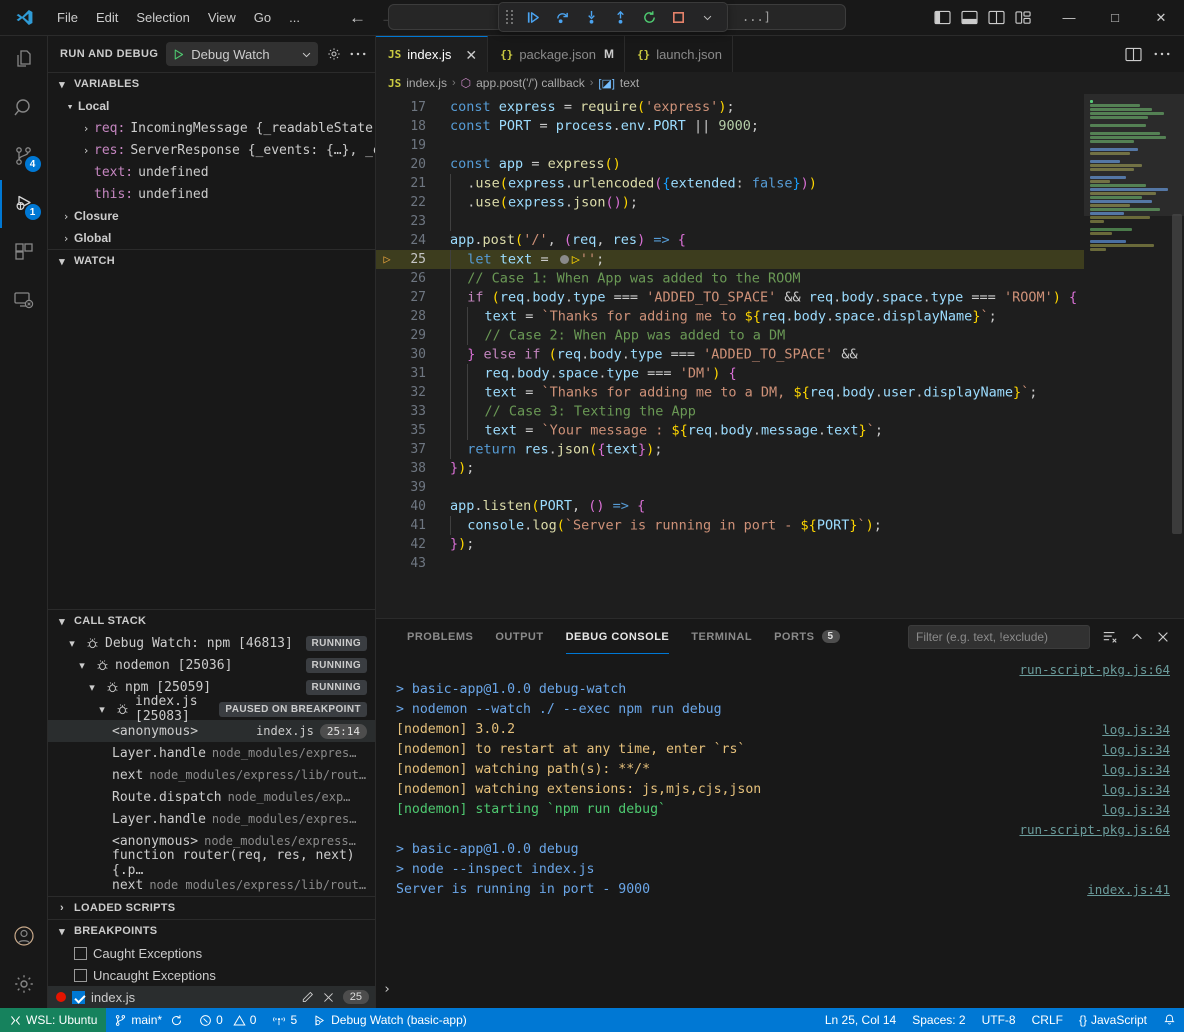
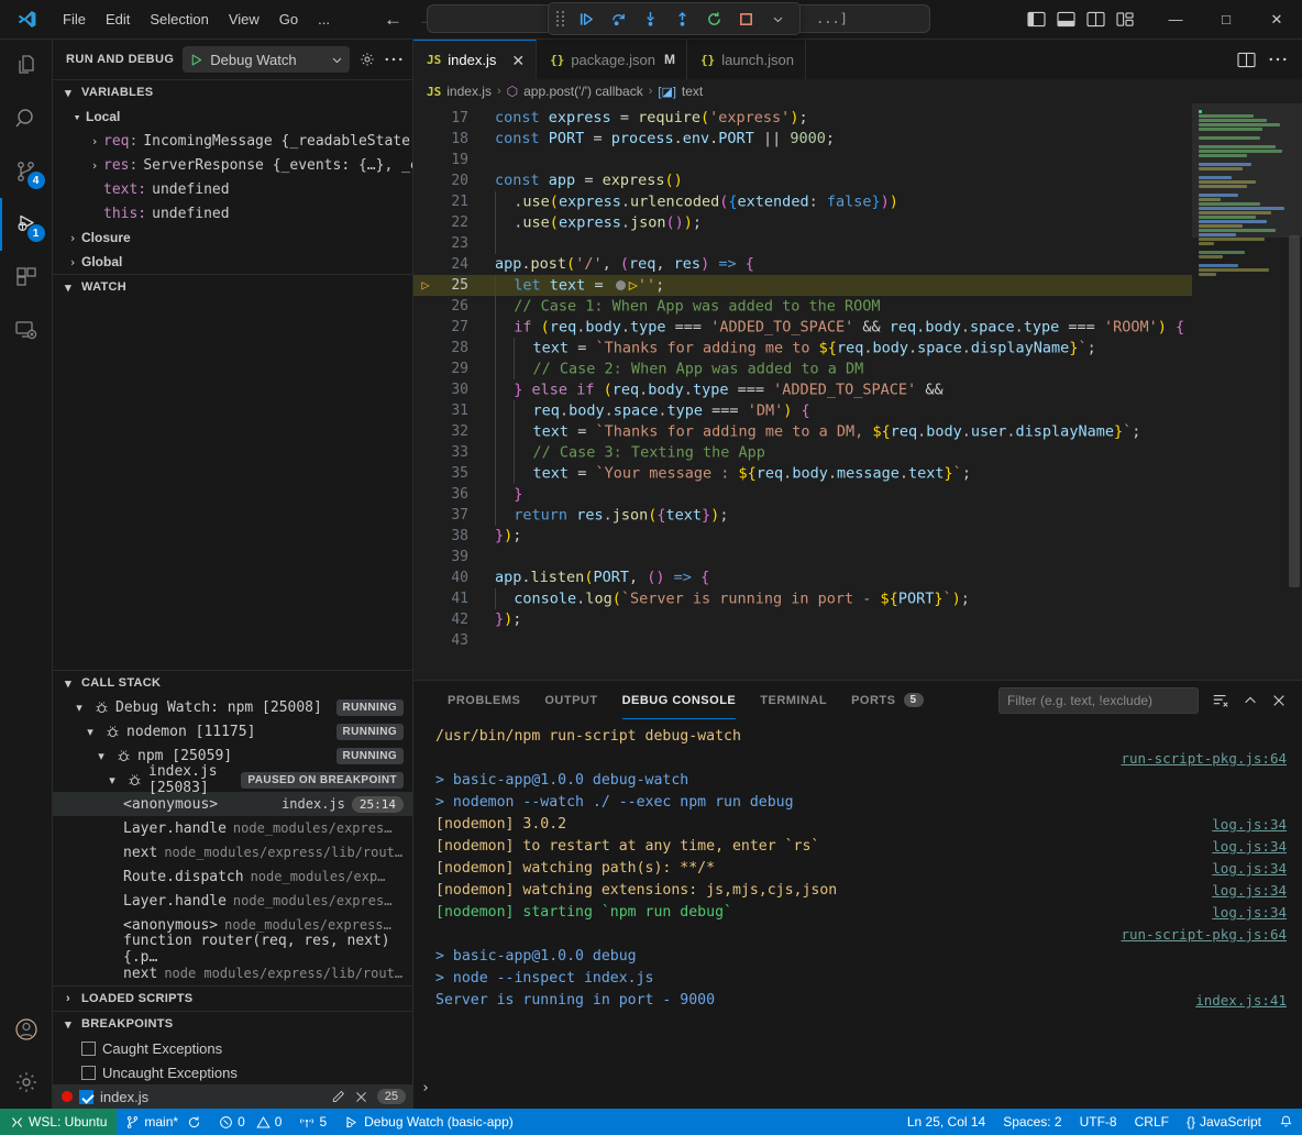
  File
  Edit
  Selection
  View
  Go
  ...
  ←
  ...]
  —
  □
  ✕
  4
  1
  RUN AND DEBUG
  Debug Watch
  ▾
  VARIABLES
  ▾
  Local
  ›
  req:
  IncomingMessage {_readableState
  ›
  res:
  ServerResponse {_events: {…}, _
  text:
  undefined
  this:
  undefined
  ›
  Closure
  ›
  Global
  ▾
  WATCH
  ▾
  CALL STACK
  ▾
- Debug Watch: npm [46813]
+ Debug Watch: npm [25008]
  RUNNING
  ▾
- nodemon [25036]
+ nodemon [11175]
  RUNNING
  ▾
  npm [25059]
  RUNNING
  ▾
  index.js [25083]
  PAUSED ON BREAKPOINT
  <anonymous>
  index.js
  25:14
  Layer.handle
  node_modules/expres…
  next
  node_modules/express/lib/rout…
  Route.dispatch
  node_modules/exp…
  Layer.handle
  node_modules/expres…
  <anonymous>
  node_modules/express…
  function router(req, res, next) {.p…
  next
  node modules/express/lib/rout…
  ›
  LOADED SCRIPTS
  ▾
  BREAKPOINTS
  Caught Exceptions
  Uncaught Exceptions
  index.js
  25
  JS
  index.js
  ✕
  {}
  package.json
  M
  {}
  launch.json
  JS
  index.js
  ›
  ⬡
  app.post('/') callback
  ›
  [◪]
  text
  17
  const express = require('express');
  18
  const PORT = process.env.PORT || 9000;
  19
  20
  const app = express()
  21
  .use(express.urlencoded({extended: false}))
  22
  .use(express.json());
  23
  24
  app.post('/', (req, res) => {
  ▷
  25
  let text = ▷'';
  26
  // Case 1: When App was added to the ROOM
  27
  if (req.body.type === 'ADDED_TO_SPACE' && req.body.space.type === 'ROOM') {
  28
  text = `Thanks for adding me to ${req.body.space.displayName}`;
  29
  // Case 2: When App was added to a DM
  30
  } else if (req.body.type === 'ADDED_TO_SPACE' &&
  31
  req.body.space.type === 'DM') {
  32
  text = `Thanks for adding me to a DM, ${req.body.user.displayName}`;
  33
  // Case 3: Texting the App
  35
  text = `Your message : ${req.body.message.text}`;
+ 36
+ }
  37
  return res.json({text});
  38
  });
  39
  40
  app.listen(PORT, () => {
  41
  console.log(`Server is running in port - ${PORT}`);
  42
  });
  43
  PROBLEMS
  OUTPUT
  DEBUG CONSOLE
  TERMINAL
  PORTS
  5
  Filter (e.g. text, !exclude)
+ /usr/bin/npm run-script debug-watch
  run-script-pkg.js:64
  > basic-app@1.0.0 debug-watch
  > nodemon --watch ./ --exec npm run debug
  [nodemon] 3.0.2
  log.js:34
  [nodemon] to restart at any time, enter `rs`
  log.js:34
  [nodemon] watching path(s): **/*
  log.js:34
  [nodemon] watching extensions: js,mjs,cjs,json
  log.js:34
  [nodemon] starting `npm run debug`
  log.js:34
  run-script-pkg.js:64
  > basic-app@1.0.0 debug
  > node --inspect index.js
  Server is running in port - 9000
  index.js:41
  ›
  WSL: Ubuntu
  main*
  0
  0
  5
  Debug Watch (basic-app)
  Ln 25, Col 14
  Spaces: 2
  UTF-8
  CRLF
  {}
  JavaScript
